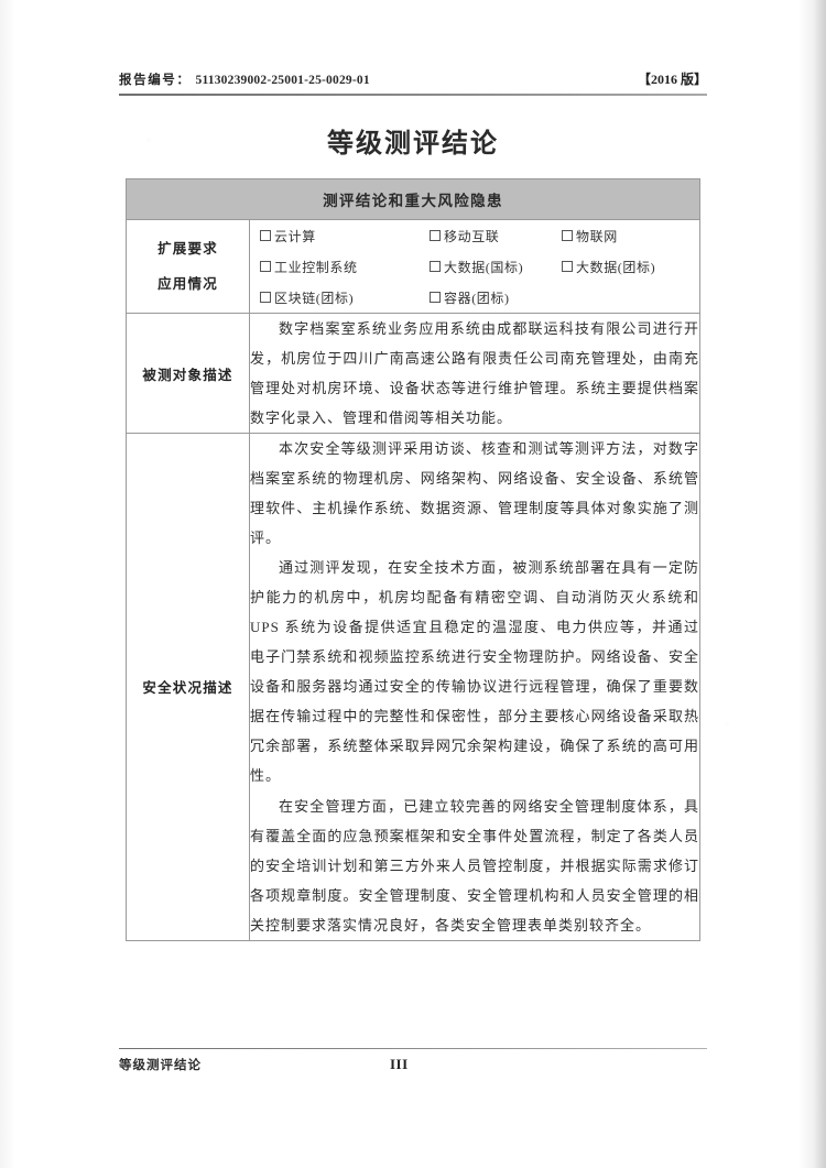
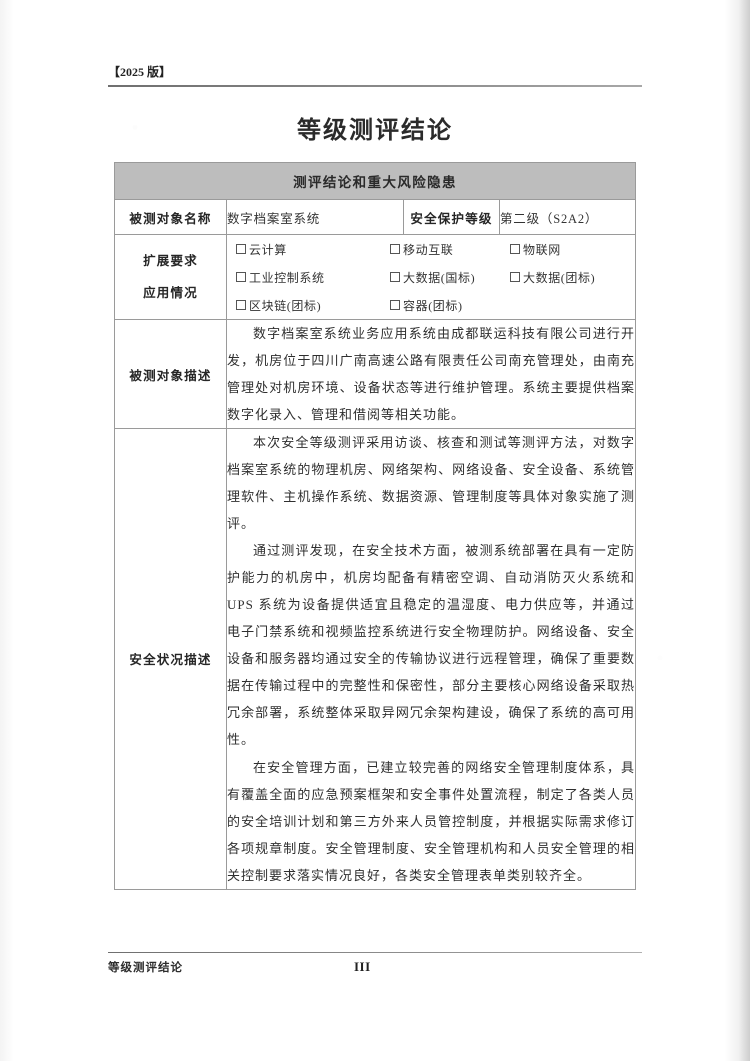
- 报告编号：
- 51130239002-25001-25-0029-01
- 【2016 版】
+ 【2025 版】
  等级测评结论
  测评结论和重大风险隐患
+ 被测对象名称	数字档案室系统	安全保护等级	第二级（S2A2）
  扩展要求 应用情况	云计算 移动互联 物联网 工业控制系统 大数据(国标) 大数据(团标) 区块链(团标) 容器(团标)
  被测对象描述	数字档案室系统业务应用系统由成都联运科技有限公司进行开发，机房位于四川广南高速公路有限责任公司南充管理处，由南充管理处对机房环境、设备状态等进行维护管理。系统主要提供档案数字化录入、管理和借阅等相关功能。
  安全状况描述	本次安全等级测评采用访谈、核查和测试等测评方法，对数字档案室系统的物理机房、网络架构、网络设备、安全设备、系统管理软件、主机操作系统、数据资源、管理制度等具体对象实施了测评。 通过测评发现，在安全技术方面，被测系统部署在具有一定防护能力的机房中，机房均配备有精密空调、自动消防灭火系统和 UPS 系统为设备提供适宜且稳定的温湿度、电力供应等，并通过电子门禁系统和视频监控系统进行安全物理防护。网络设备、安全设备和服务器均通过安全的传输协议进行远程管理，确保了重要数据在传输过程中的完整性和保密性，部分主要核心网络设备采取热冗余部署，系统整体采取异网冗余架构建设，确保了系统的高可用性。 在安全管理方面，已建立较完善的网络安全管理制度体系，具有覆盖全面的应急预案框架和安全事件处置流程，制定了各类人员的安全培训计划和第三方外来人员管控制度，并根据实际需求修订各项规章制度。安全管理制度、安全管理机构和人员安全管理的相关控制要求落实情况良好，各类安全管理表单类别较齐全。
  等级测评结论
  III
